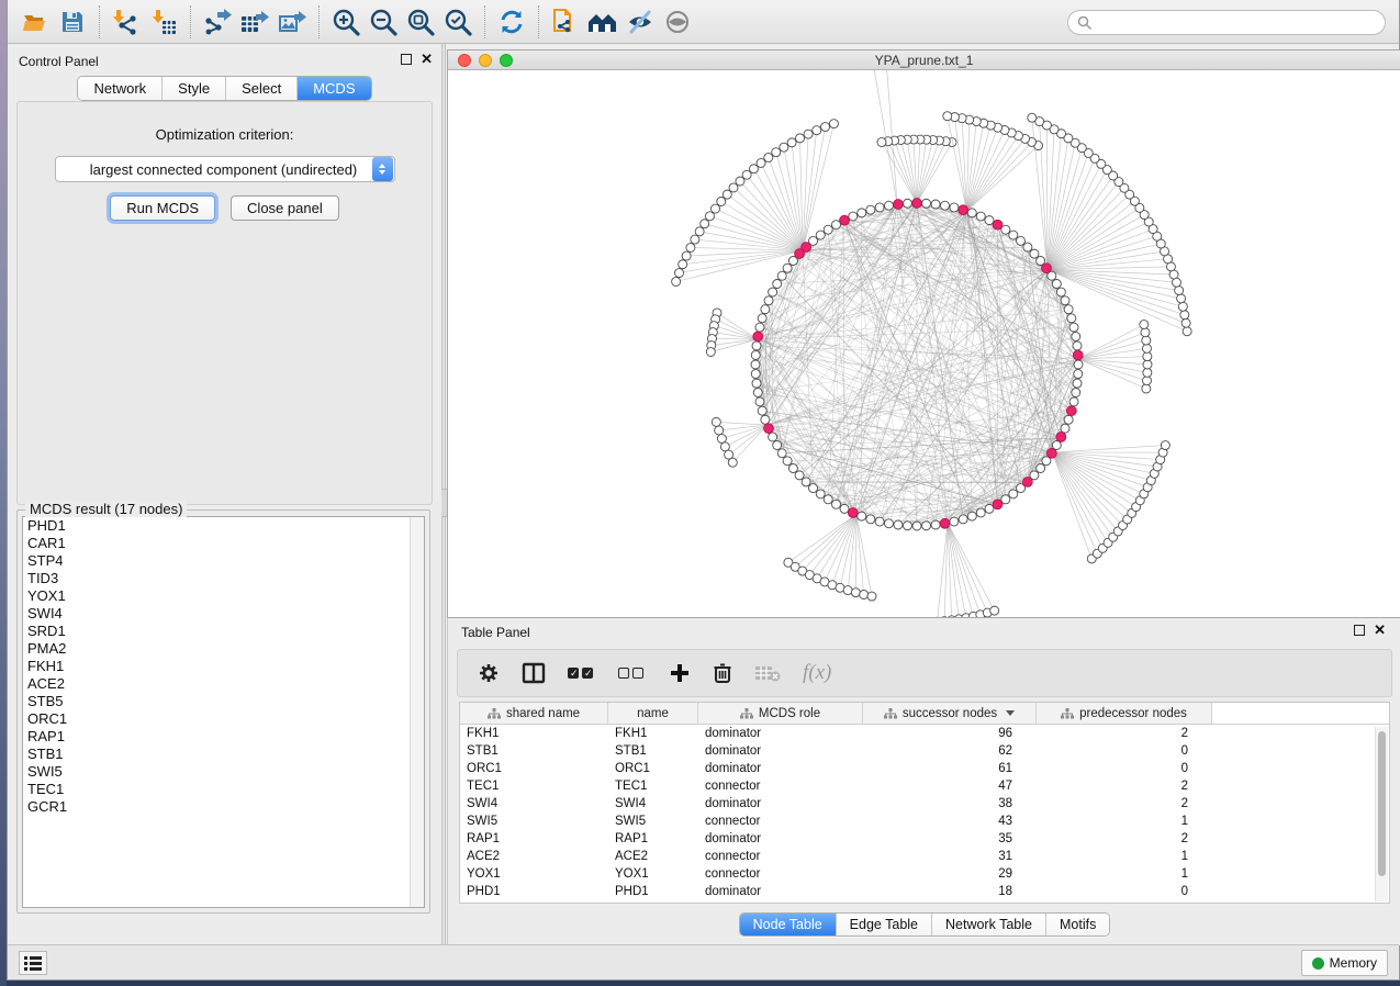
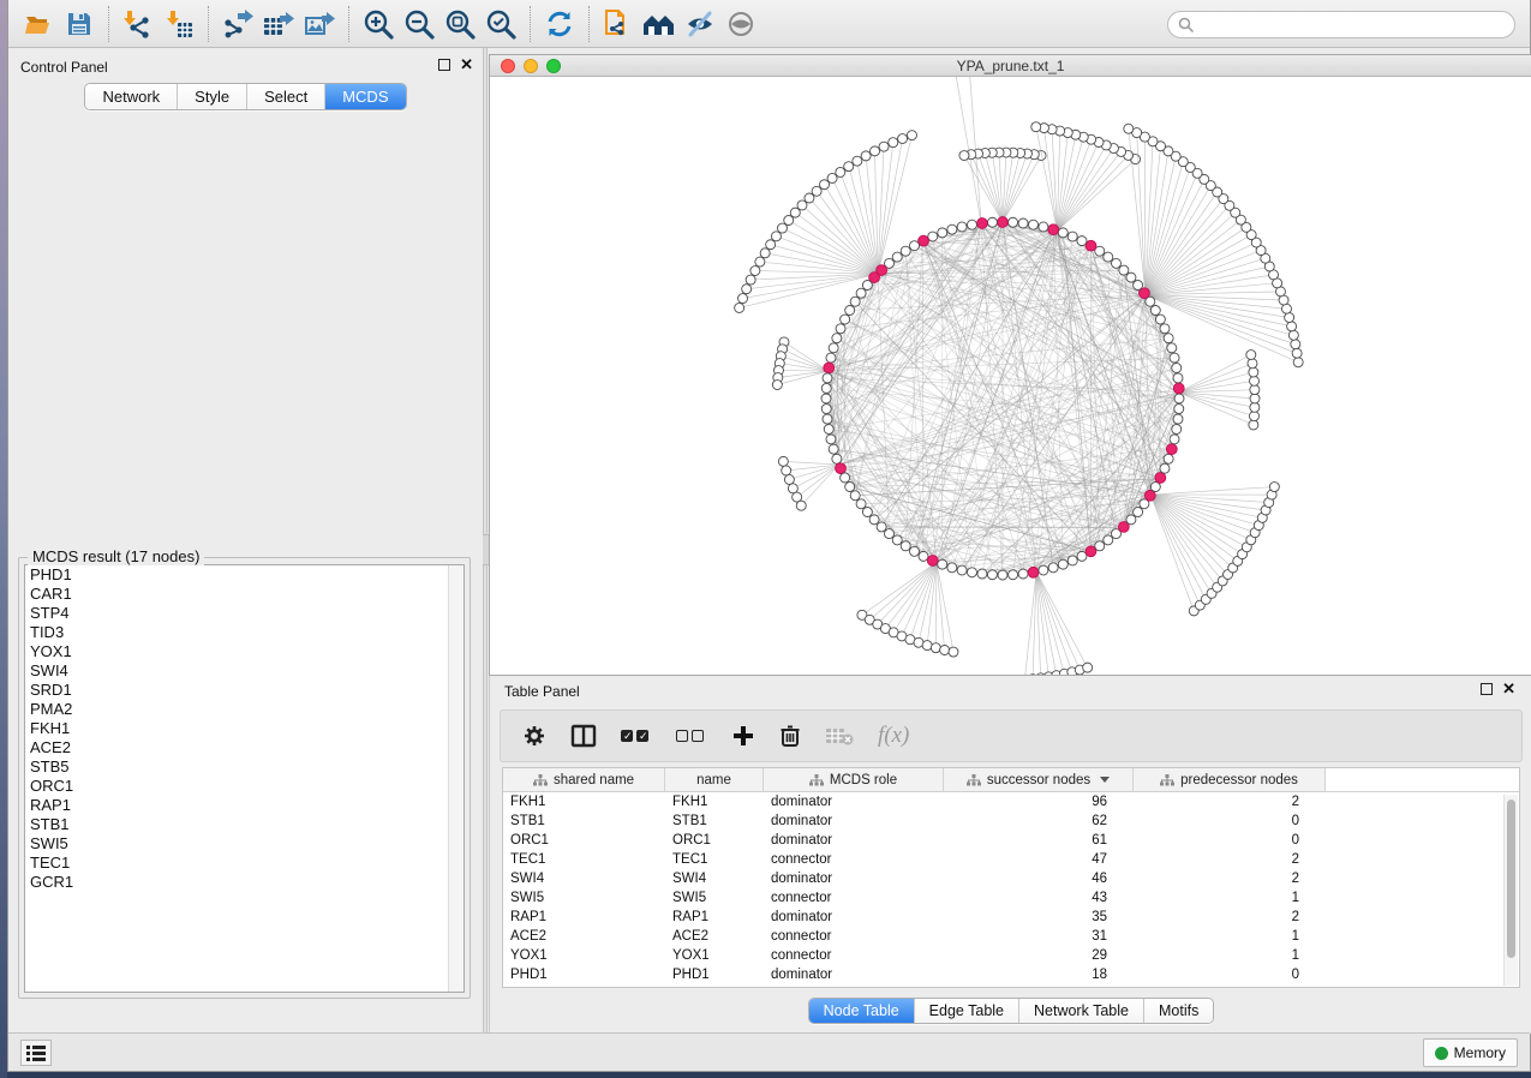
  Control Panel
  ✕
  Network
  Style
  Select
  MCDS
- Optimization criterion:
- largest connected component (undirected)
- Run MCDS
- Close panel
  MCDS result (17 nodes)
  PHD1
  CAR1
  STP4
  TID3
  YOX1
  SWI4
  SRD1
  PMA2
  FKH1
  ACE2
  STB5
  ORC1
  RAP1
  STB1
  SWI5
  TEC1
  GCR1
  YPA_prune.txt_1
  Table Panel
  ✕
  f(x)
  shared name
  name
  MCDS role
  successor nodes
  predecessor nodes
  FKH1
  FKH1
  dominator
  96
  2
  STB1
  STB1
  dominator
  62
  0
  ORC1
  ORC1
  dominator
  61
  0
  TEC1
  TEC1
  connector
  47
  2
  SWI4
  SWI4
  dominator
- 38
+ 46
  2
  SWI5
  SWI5
  connector
  43
  1
  RAP1
  RAP1
  dominator
  35
  2
  ACE2
  ACE2
  connector
  31
  1
  YOX1
  YOX1
  connector
  29
  1
  PHD1
  PHD1
  dominator
  18
  0
  Node Table
  Edge Table
  Network Table
  Motifs
  Memory
